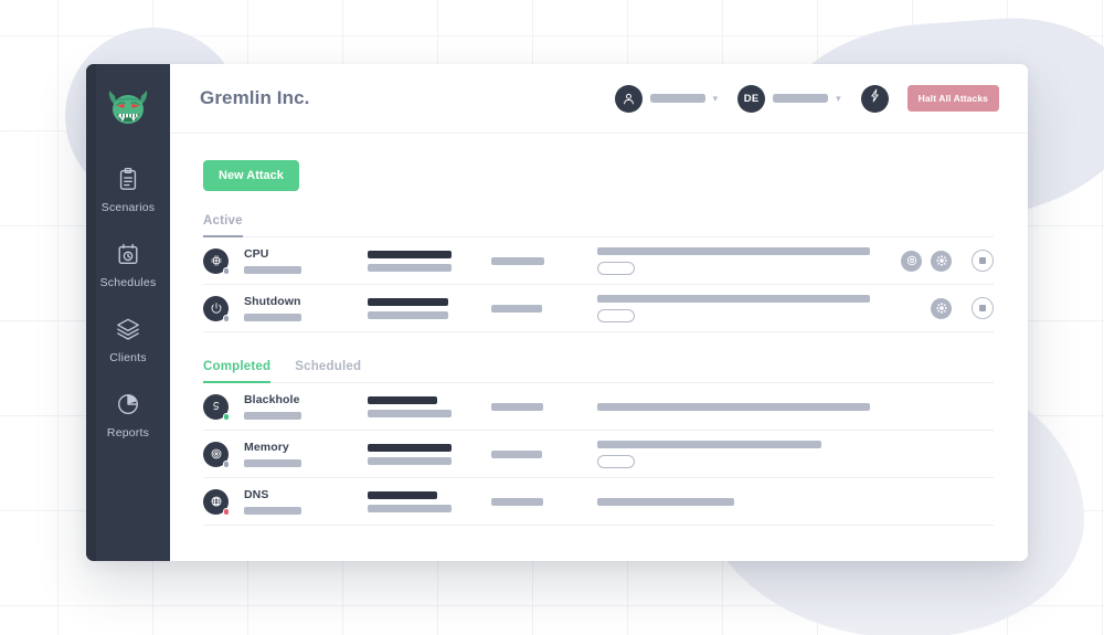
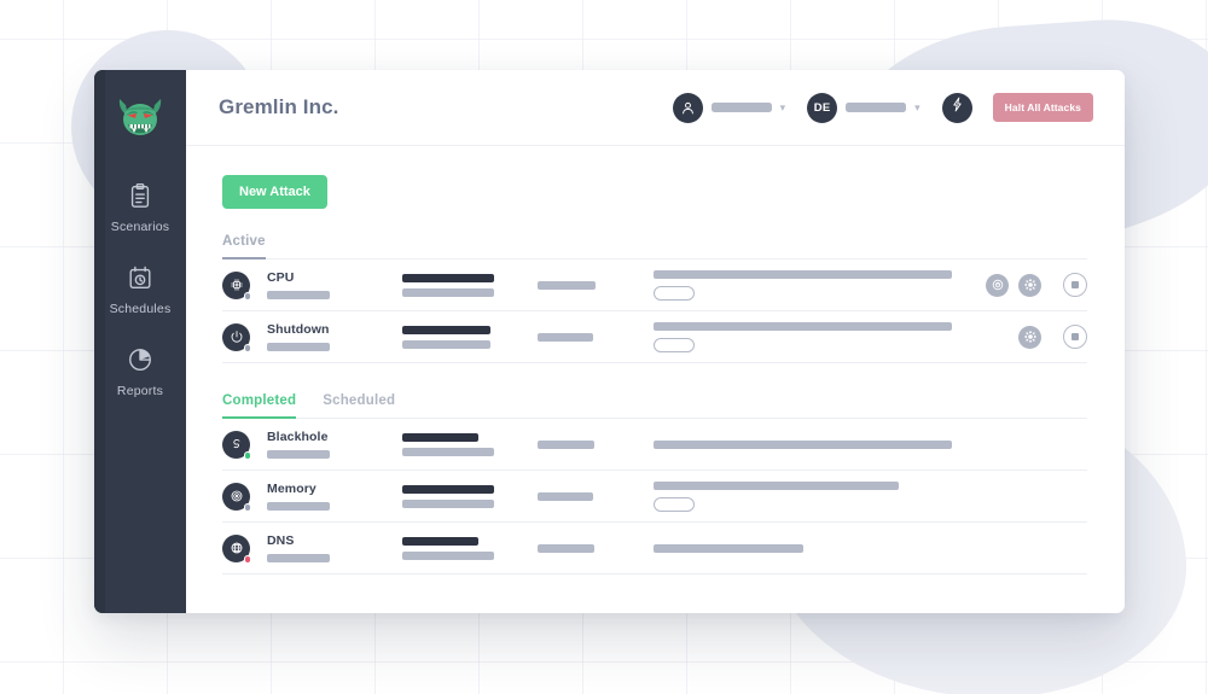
  Scenarios
  Schedules
- Clients
  Reports
  Gremlin Inc.
  ▾
  DE
  ▾
  Halt All Attacks
  New Attack
  Active
  CPU
  Shutdown
  Completed
  Scheduled
  Blackhole
  Memory
  DNS
